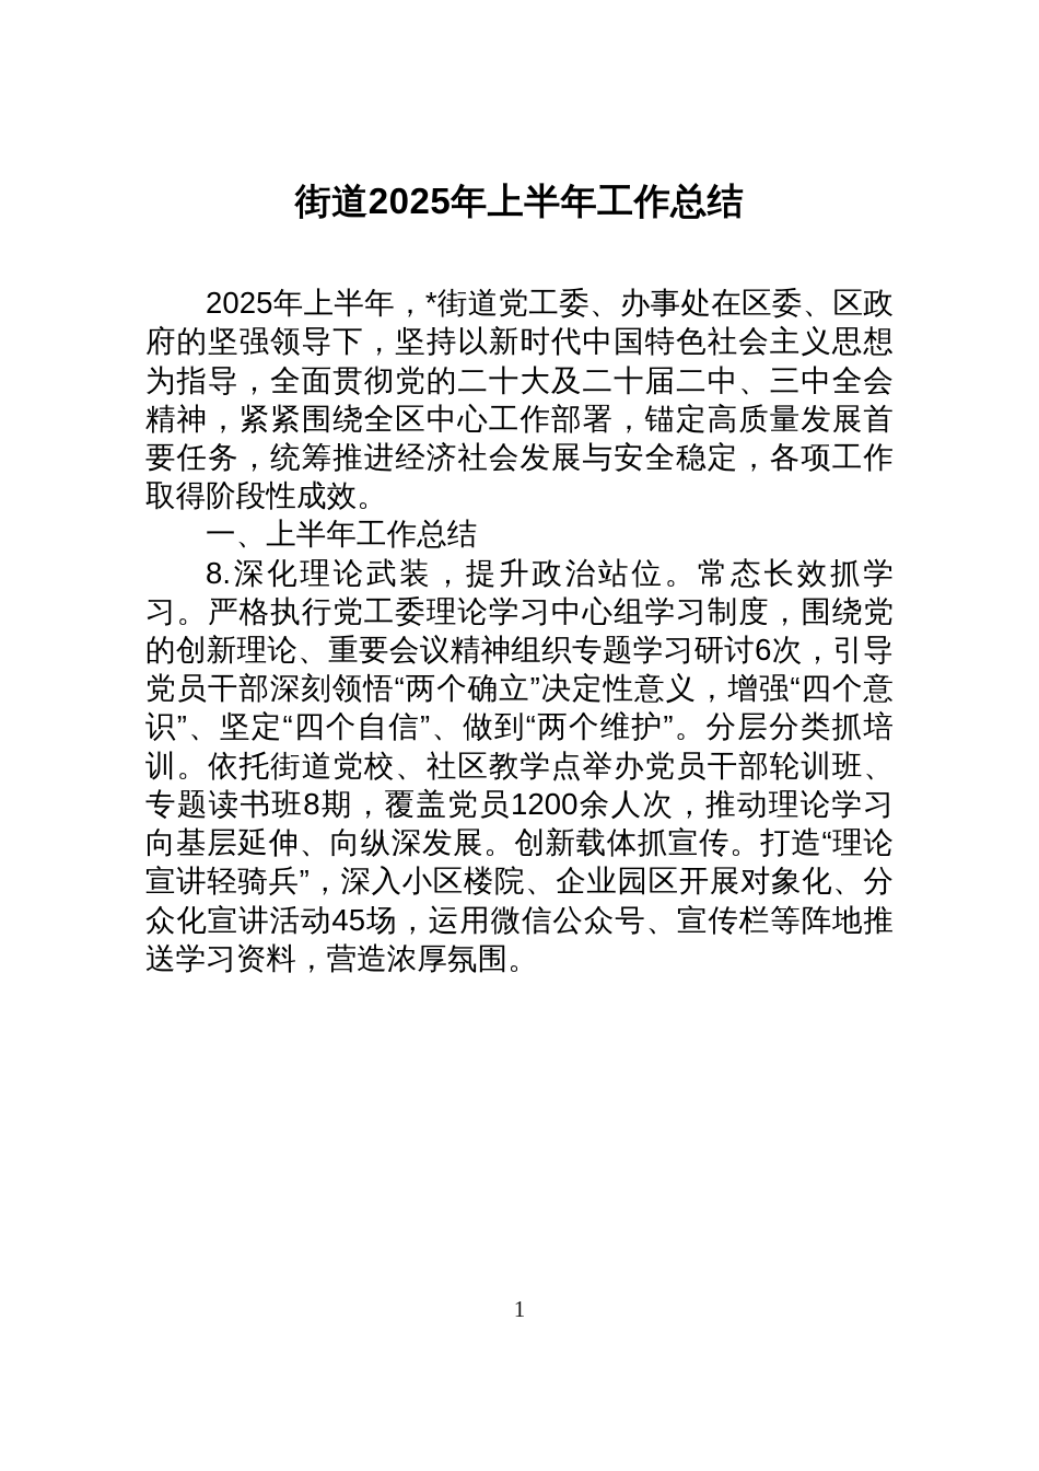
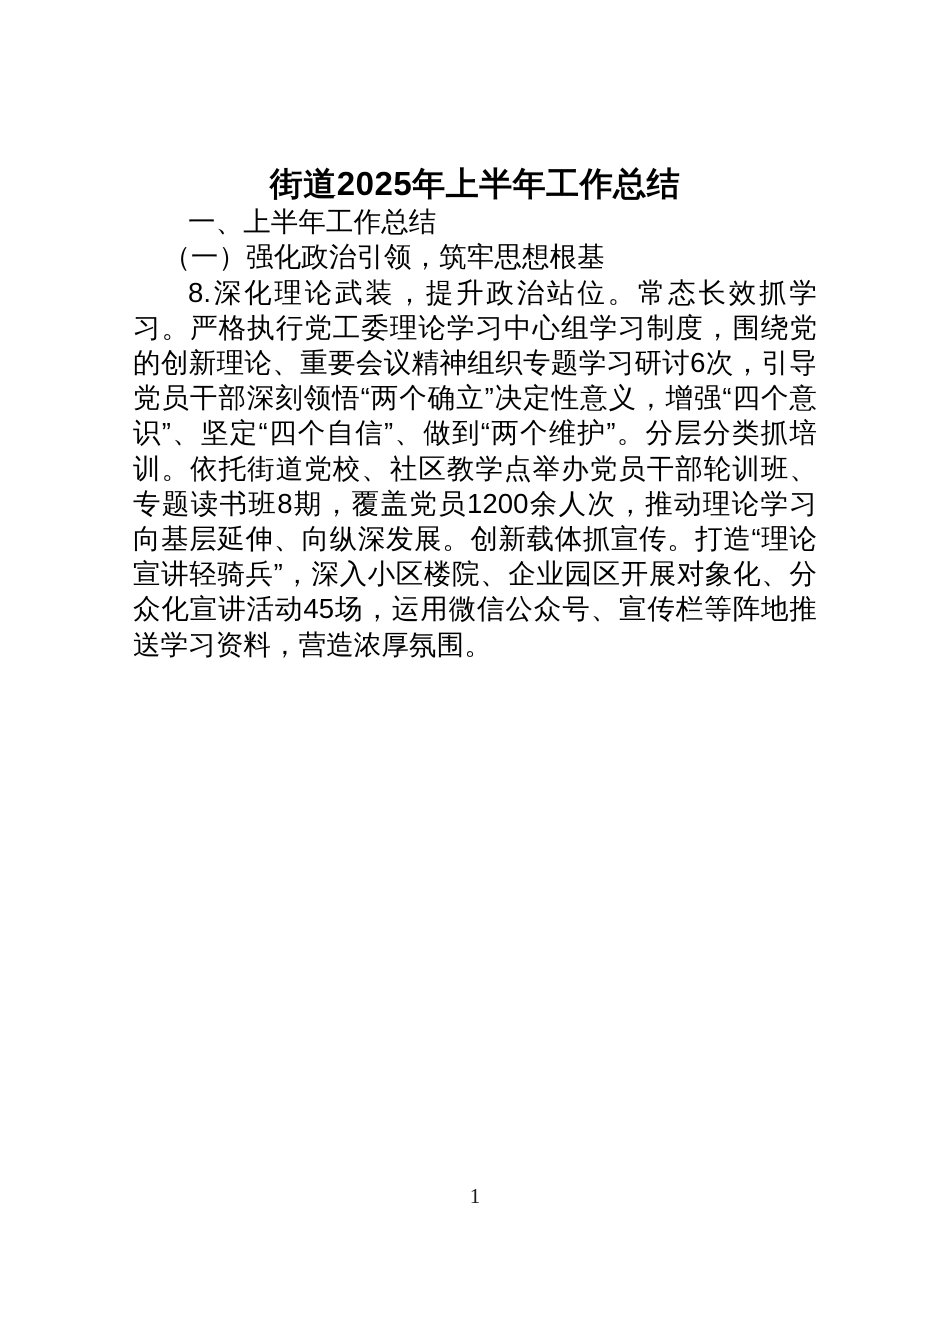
  街道2025年上半年工作总结
- 2025年上半年，*街道党工委、办事处在区委、区政府的坚强领导下，坚持以新时代中国特色社会主义思想为指导，全面贯彻党的二十大及二十届二中、三中全会精神，紧紧围绕全区中心工作部署，锚定高质量发展首要任务，统筹推进经济社会发展与安全稳定，各项工作取得阶段性成效。
  一、上半年工作总结
+ （一）强化政治引领，筑牢思想根基
  8.深化理论武装，提升政治站位。常态长效抓学习。严格执行党工委理论学习中心组学习制度，围绕党的创新理论、重要会议精神组织专题学习研讨6次，引导党员干部深刻领悟“两个确立”决定性意义，增强“四个意识”、坚定“四个自信”、做到“两个维护”。分层分类抓培训。依托街道党校、社区教学点举办党员干部轮训班、专题读书班8期，覆盖党员1200余人次，推动理论学习向基层延伸、向纵深发展。创新载体抓宣传。打造“理论宣讲轻骑兵”，深入小区楼院、企业园区开展对象化、分众化宣讲活动45场，运用微信公众号、宣传栏等阵地推送学习资料，营造浓厚氛围。
  1
